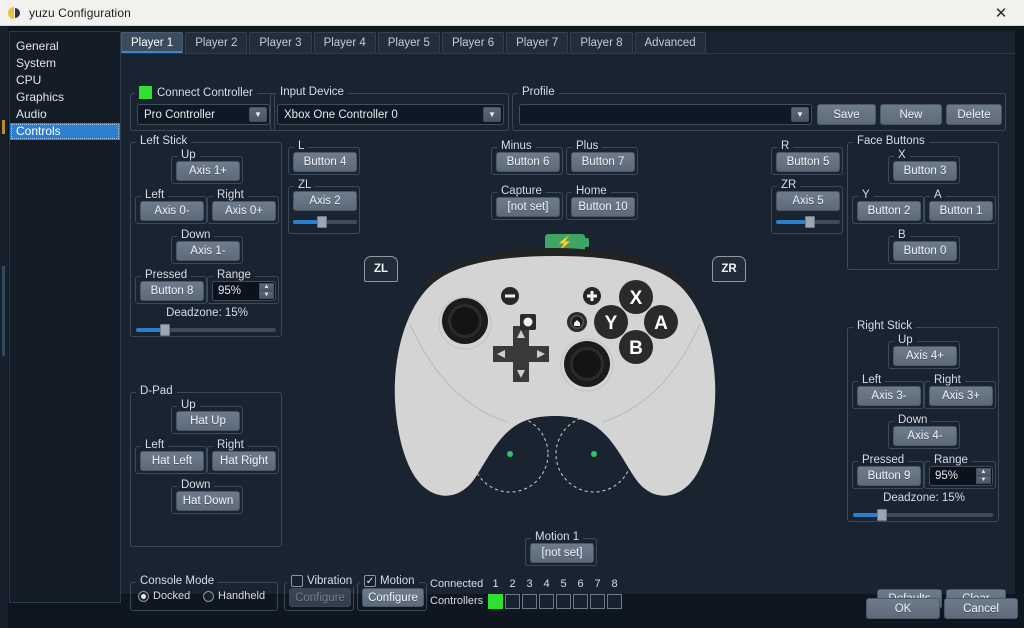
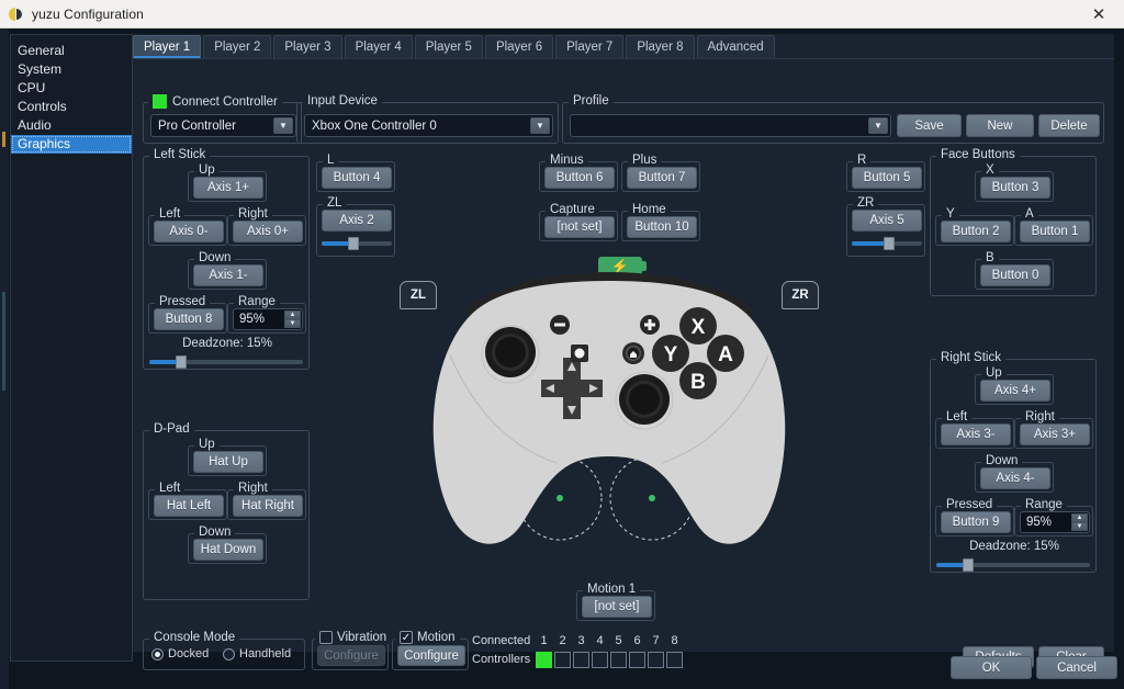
  yuzu Configuration
  ✕
  General
  System
  CPU
- Graphics
+ Controls
  Audio
- Controls
+ Graphics
  Player 1
  Player 2
  Player 3
  Player 4
  Player 5
  Player 6
  Player 7
  Player 8
  Advanced
  Connect Controller
  Pro Controller
  ▼
  Input Device
  Xbox One Controller 0
  ▼
  Profile
  ▼
  Save
  New
  Delete
  Left Stick
  Up
  Axis 1+
  Left
  Axis 0-
  Right
  Axis 0+
  Down
  Axis 1-
  Pressed
  Button 8
  Range
  95%
  Deadzone: 15%
  L
  Button 4
  ZL
  Axis 2
  Minus
  Button 6
  Plus
  Button 7
  Capture
  [not set]
  Home
  Button 10
  R
  Button 5
  ZR
  Axis 5
  Face Buttons
  X
  Button 3
  Y
  Button 2
  A
  Button 1
  B
  Button 0
  Right Stick
  Up
  Axis 4+
  Left
  Axis 3-
  Right
  Axis 3+
  Down
  Axis 4-
  Pressed
  Button 9
  Range
  95%
  Deadzone: 15%
  D-Pad
  Up
  Hat Up
  Left
  Hat Left
  Right
  Hat Right
  Down
  Hat Down
  ⚡
  X
  Y
  A
  B
  ZL
  ZR
  Motion 1
  [not set]
  Console Mode
  Docked
  Handheld
  Vibration
  Configure
  ✓
  Motion
  Configure
  Connected
  Controllers
  1
  2
  3
  4
  5
  6
  7
  8
  OK
  Cancel
